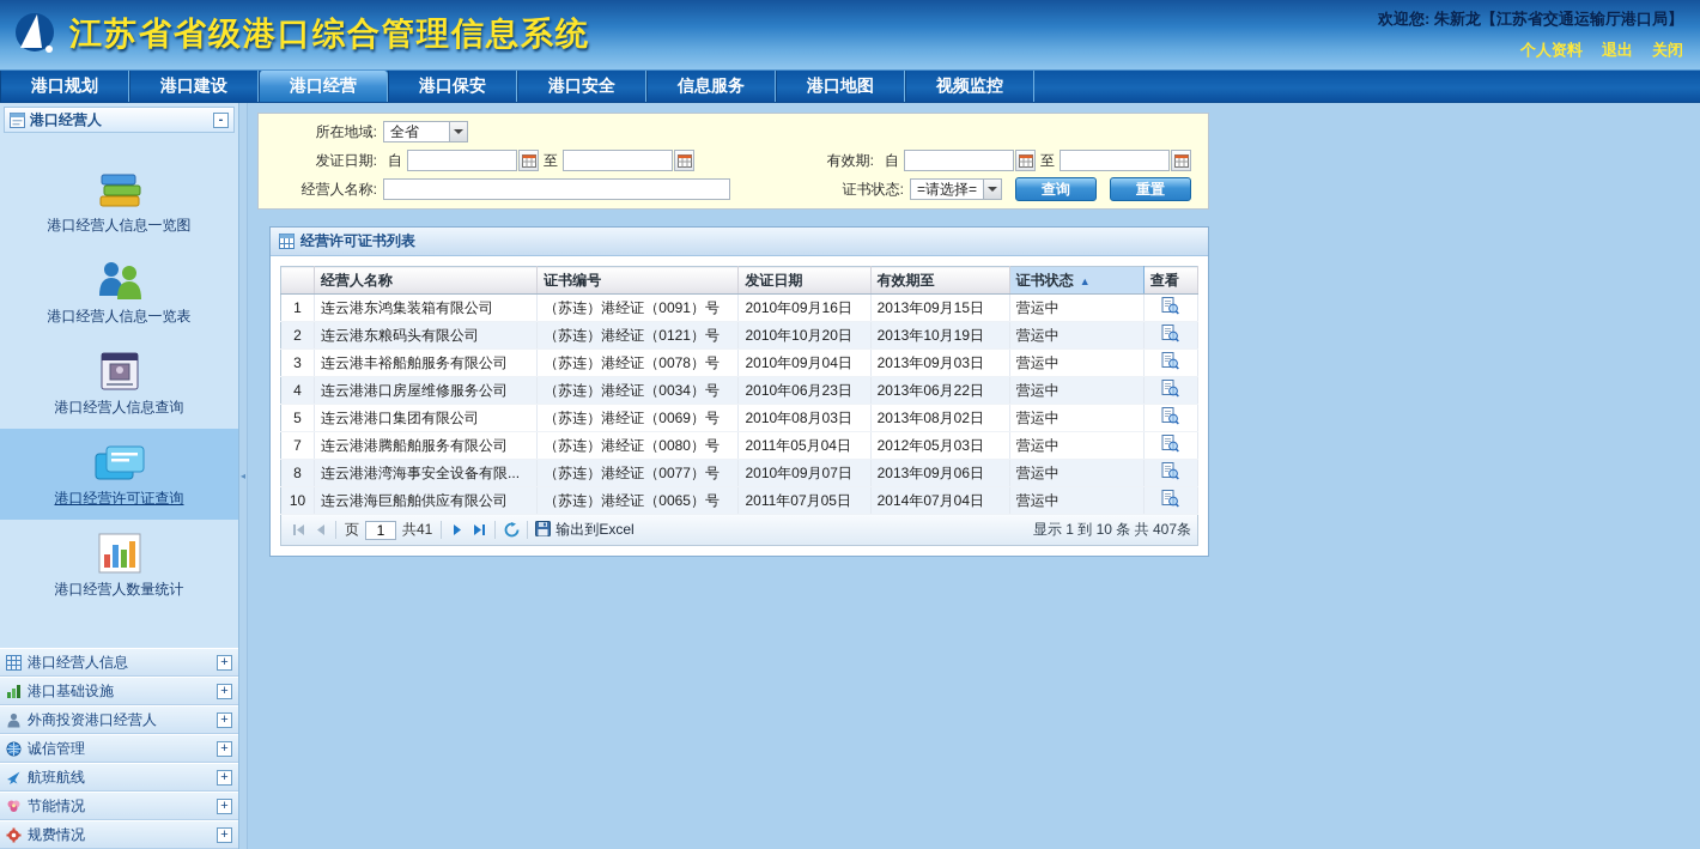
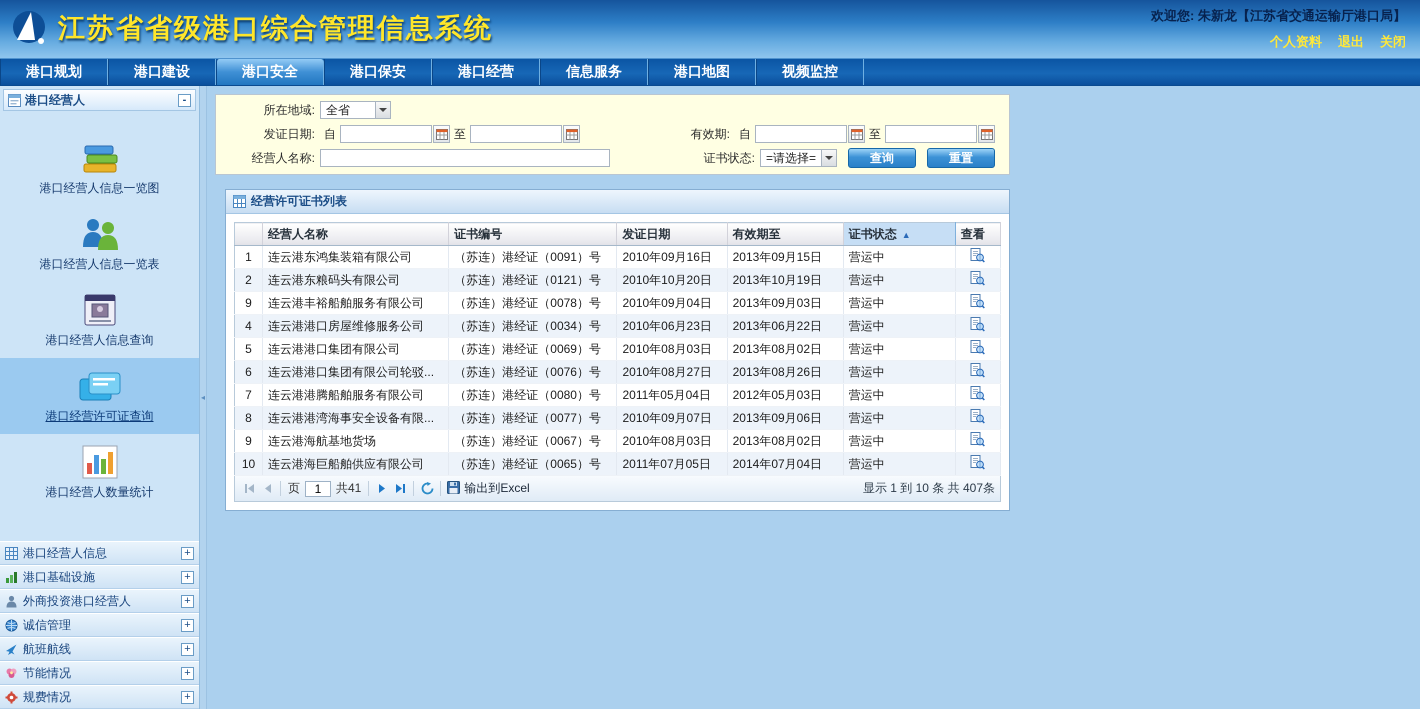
  江苏省省级港口综合管理信息系统
  欢迎您: 朱新龙【江苏省交通运输厅港口局】
  个人资料
  退出
  关闭
  港口规划
  港口建设
- 港口经营
+ 港口安全
  港口保安
- 港口安全
+ 港口经营
  信息服务
  港口地图
  视频监控
  港口经营人
  -
  港口经营人信息一览图
  港口经营人信息一览表
  港口经营人信息查询
  港口经营许可证查询
  港口经营人数量统计
  港口经营人信息
  +
  港口基础设施
  +
  外商投资港口经营人
  +
  诚信管理
  +
  航班航线
  +
  节能情况
  +
  规费情况
  +
  ◂
  所在地域:
  全省
  发证日期:
  自
  至
  有效期:
  自
  至
  经营人名称:
  证书状态:
  =请选择=
  查询
  重置
  经营许可证书列表
  	经营人名称	证书编号	发证日期	有效期至	证书状态 ▲	查看
  1	连云港东鸿集装箱有限公司	（苏连）港经证（0091）号	2010年09月16日	2013年09月15日	营运中
  2	连云港东粮码头有限公司	（苏连）港经证（0121）号	2010年10月20日	2013年10月19日	营运中
- 3	连云港丰裕船舶服务有限公司	（苏连）港经证（0078）号	2010年09月04日	2013年09月03日	营运中
+ 9	连云港丰裕船舶服务有限公司	（苏连）港经证（0078）号	2010年09月04日	2013年09月03日	营运中
  4	连云港港口房屋维修服务公司	（苏连）港经证（0034）号	2010年06月23日	2013年06月22日	营运中
  5	连云港港口集团有限公司	（苏连）港经证（0069）号	2010年08月03日	2013年08月02日	营运中
+ 6	连云港港口集团有限公司轮驳...	（苏连）港经证（0076）号	2010年08月27日	2013年08月26日	营运中
  7	连云港港腾船舶服务有限公司	（苏连）港经证（0080）号	2011年05月04日	2012年05月03日	营运中
  8	连云港港湾海事安全设备有限...	（苏连）港经证（0077）号	2010年09月07日	2013年09月06日	营运中
+ 9	连云港海航基地货场	（苏连）港经证（0067）号	2010年08月03日	2013年08月02日	营运中
  10	连云港海巨船舶供应有限公司	（苏连）港经证（0065）号	2011年07月05日	2014年07月04日	营运中
  页
  1
  共41
  输出到Excel
  显示 1 到 10 条 共 407条
